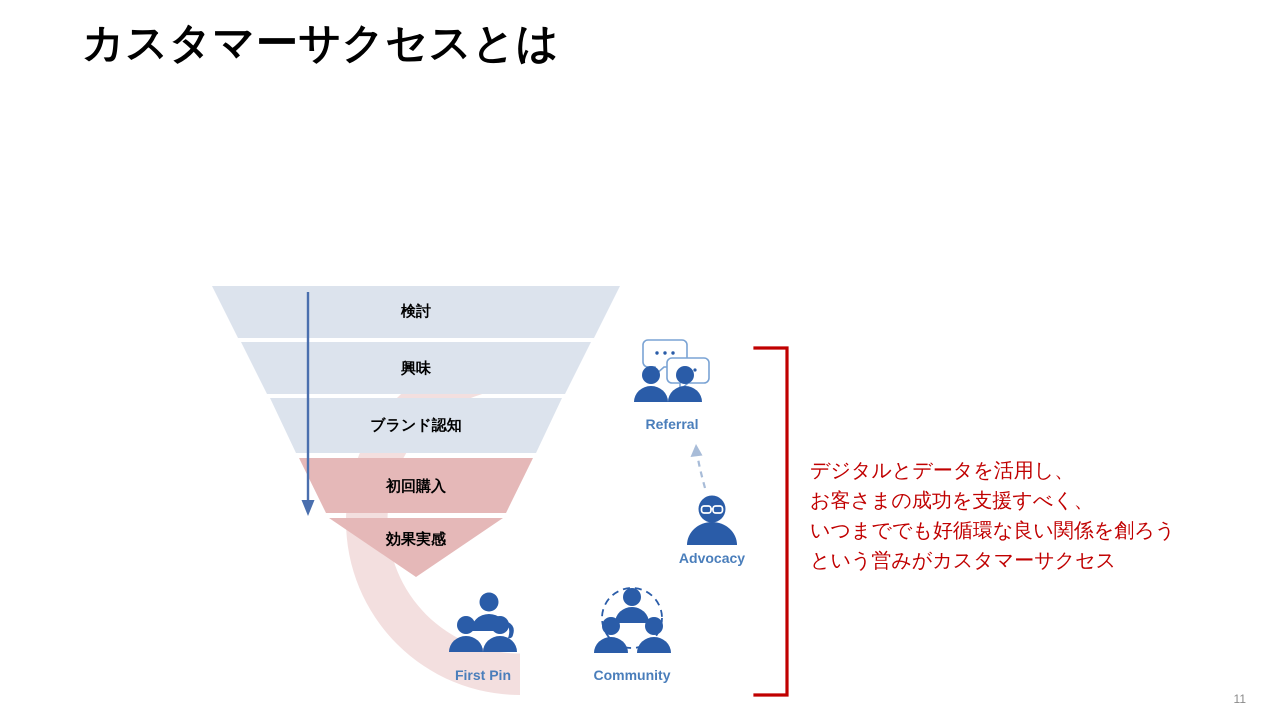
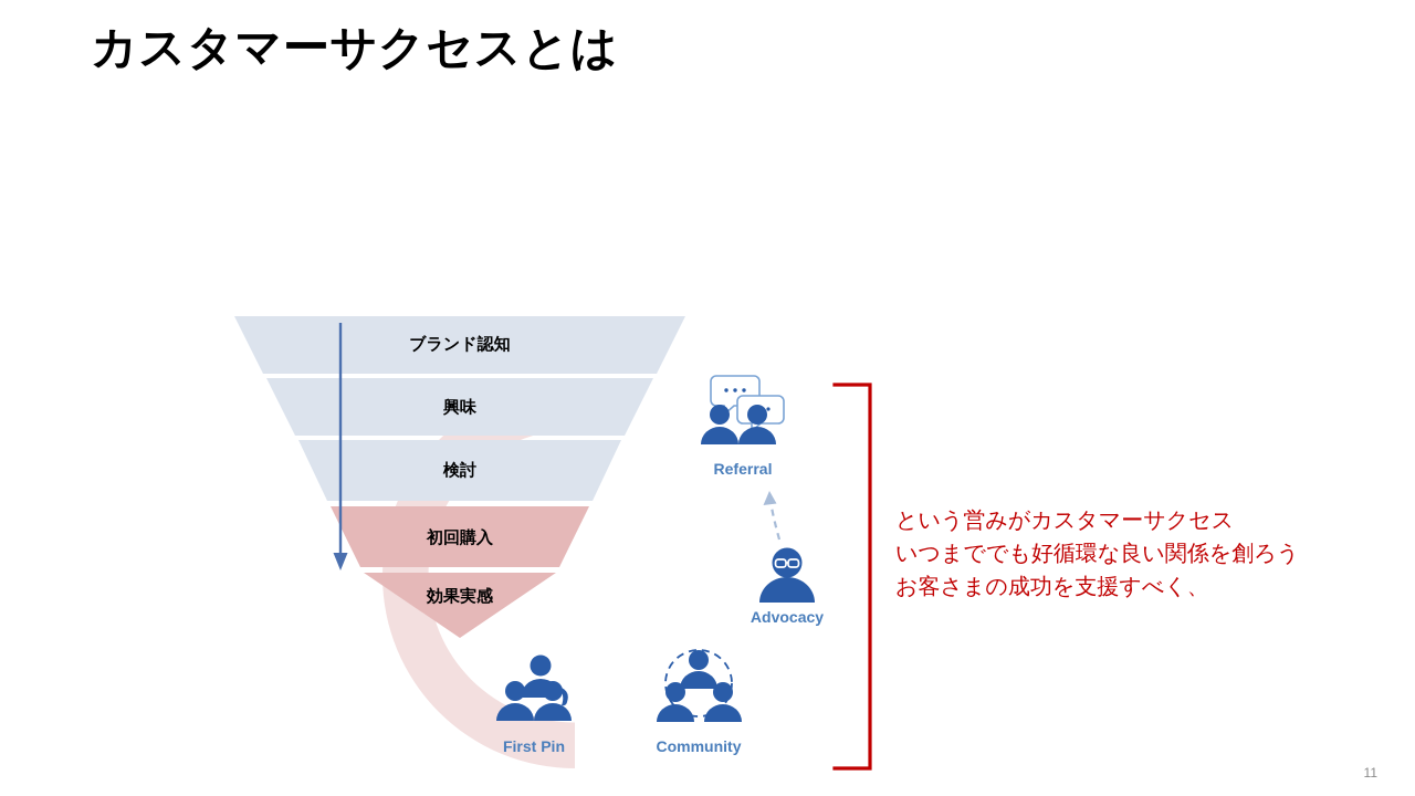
  カスタマーサクセスとは
- 検討
+ ブランド認知
  興味
- ブランド認知
+ 検討
  初回購入
  効果実感
  Referral
  Advocacy
  Community
  First Pin
- デジタルとデータを活用し、
- お客さまの成功を支援すべく、
+ という営みがカスタマーサクセス
  いつまででも好循環な良い関係を創ろう
- という営みがカスタマーサクセス
+ お客さまの成功を支援すべく、
  11
